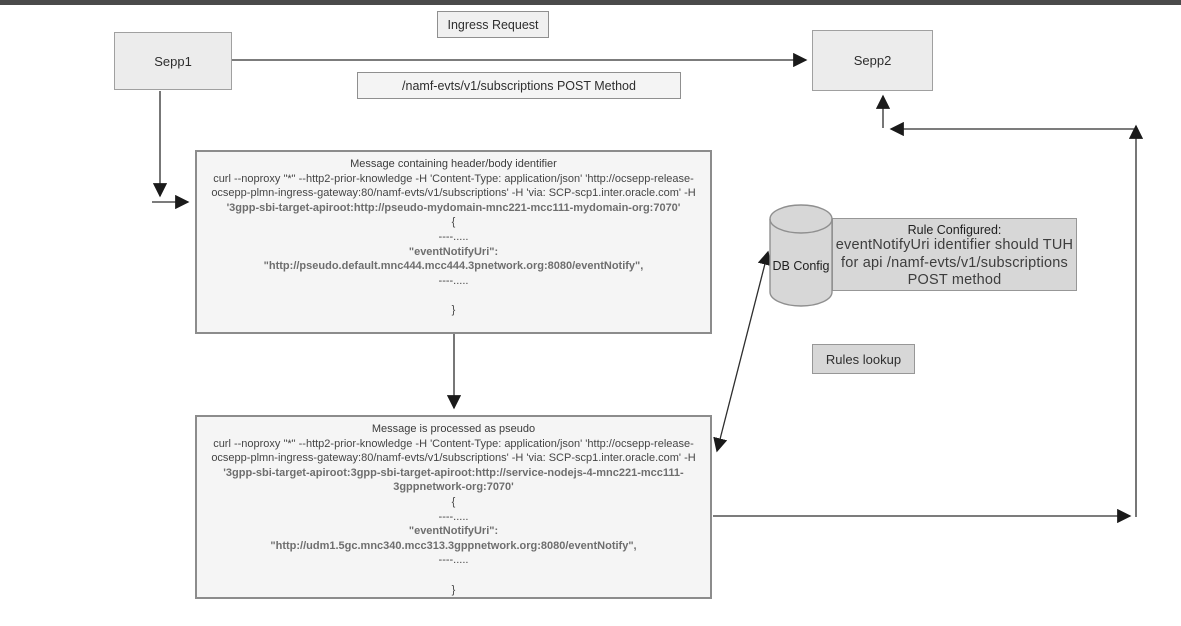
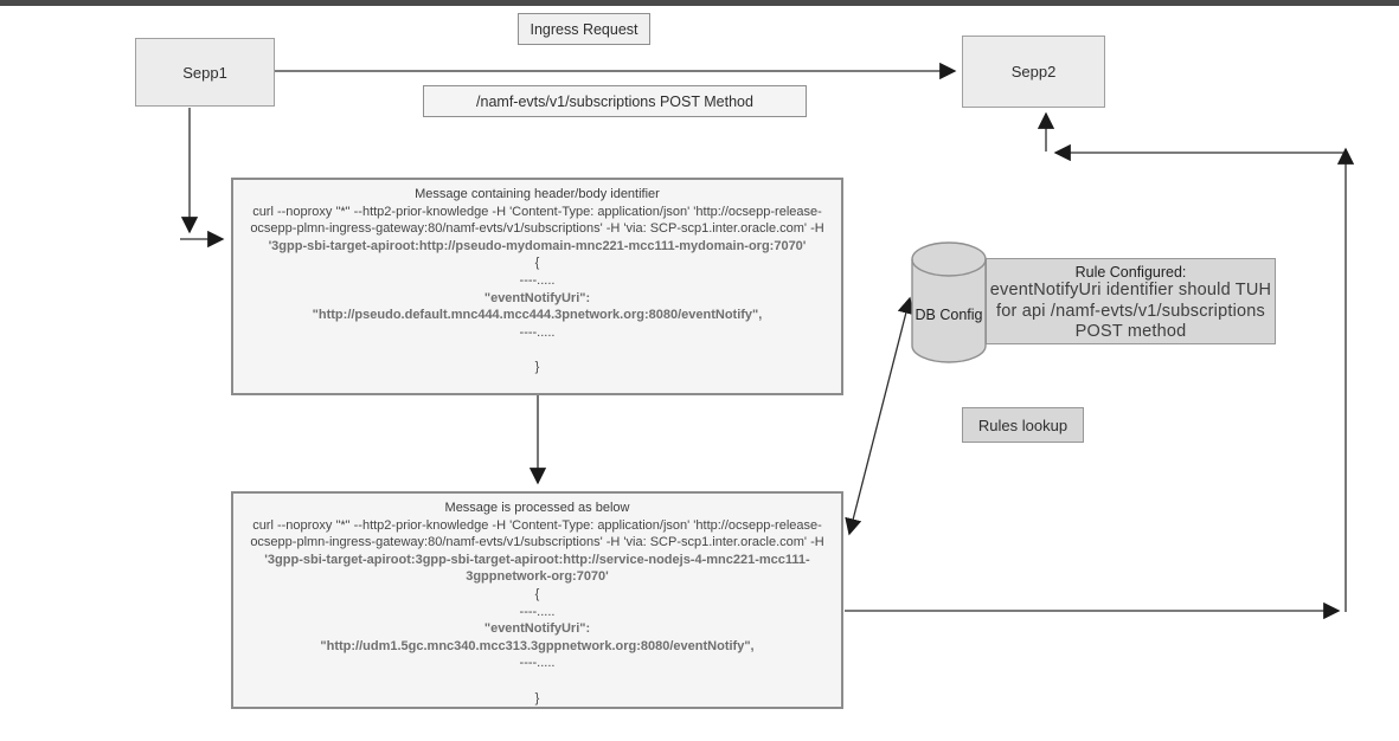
  Sepp1
  Sepp2
  Ingress Request
  /namf-evts/v1/subscriptions POST Method
  Message containing header/body identifier
  curl --noproxy "*" --http2-prior-knowledge -H 'Content-Type: application/json' 'http://ocsepp-release-ocsepp-plmn-ingress-gateway:80/namf-evts/v1/subscriptions' -H 'via: SCP-scp1.inter.oracle.com' -H '3gpp-sbi-target-apiroot:http://pseudo-mydomain-mnc221-mcc111-mydomain-org:7070'
  {
  ----.....
  "eventNotifyUri":
  "http://pseudo.default.mnc444.mcc444.3pnetwork.org:8080/eventNotify",
  ----.....
  }
- Message is processed as pseudo
+ Message is processed as below
  curl --noproxy "*" --http2-prior-knowledge -H 'Content-Type: application/json' 'http://ocsepp-release-ocsepp-plmn-ingress-gateway:80/namf-evts/v1/subscriptions' -H 'via: SCP-scp1.inter.oracle.com' -H '3gpp-sbi-target-apiroot:3gpp-sbi-target-apiroot:http://service-nodejs-4-mnc221-mcc111-3gppnetwork-org:7070'
  {
  ----.....
  "eventNotifyUri":
  "http://udm1.5gc.mnc340.mcc313.3gppnetwork.org:8080/eventNotify",
  ----.....
  }
  Rule Configured:
  eventNotifyUri identifier should TUH
  for api /namf-evts/v1/subscriptions
  POST method
  DB Config
  Rules lookup
